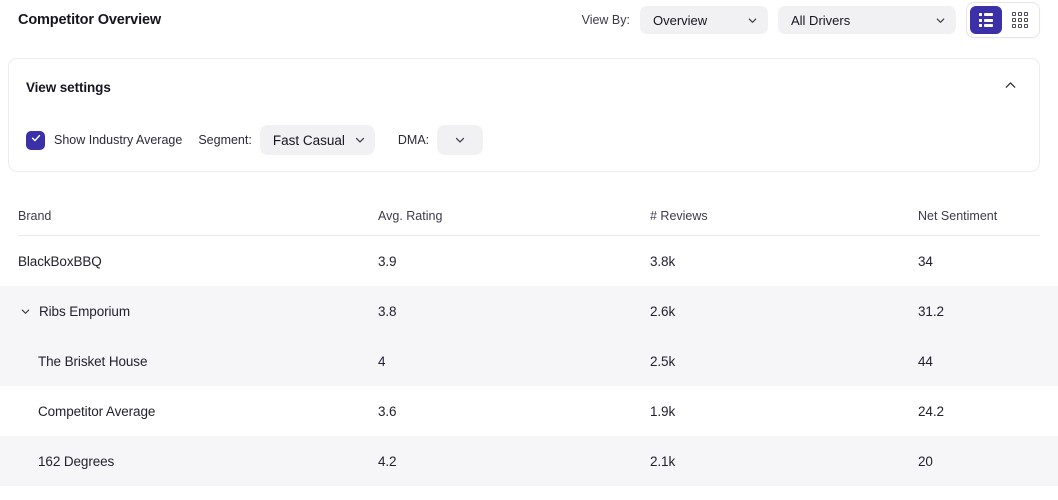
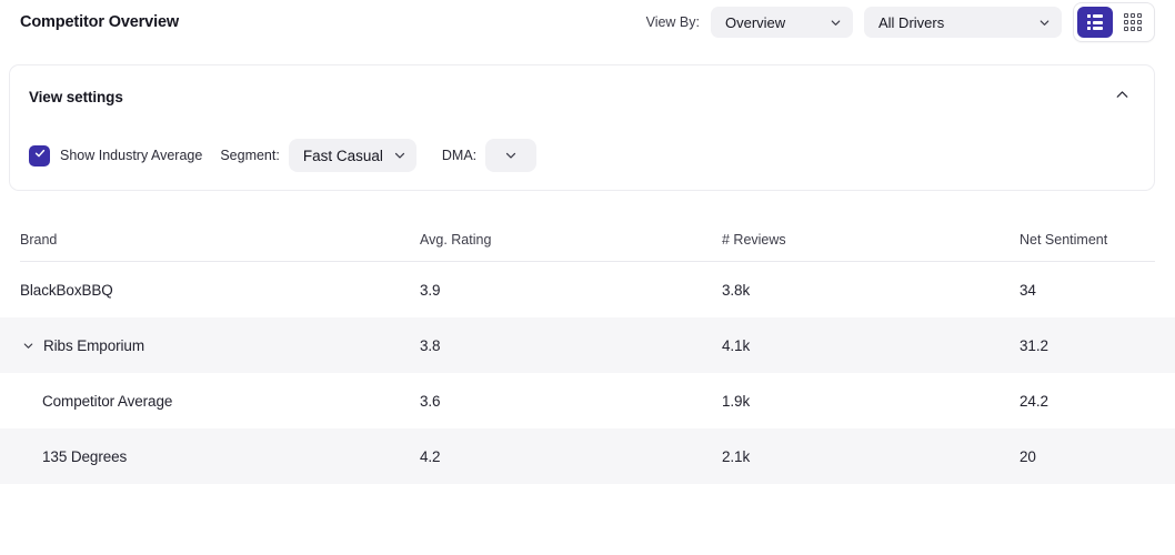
  Competitor Overview
  View By:
  Overview
  All Drivers
  View settings
  Show Industry Average
  Segment:
  Fast Casual
  DMA:
  Brand
  Avg. Rating
  # Reviews
  Net Sentiment
  BlackBoxBBQ
  3.9
  3.8k
  34
  Ribs Emporium
  3.8
- 2.6k
+ 4.1k
  31.2
- The Brisket House
- 4
- 2.5k
- 44
  Competitor Average
  3.6
  1.9k
  24.2
- 162 Degrees
+ 135 Degrees
  4.2
  2.1k
  20
